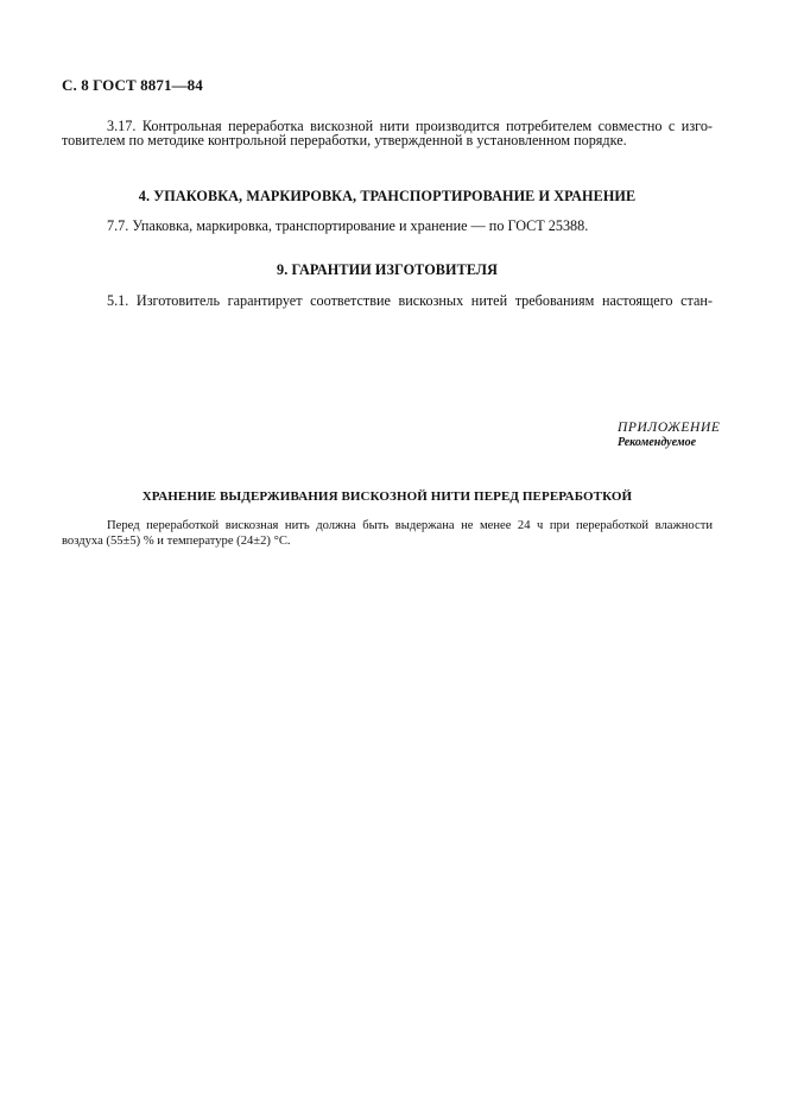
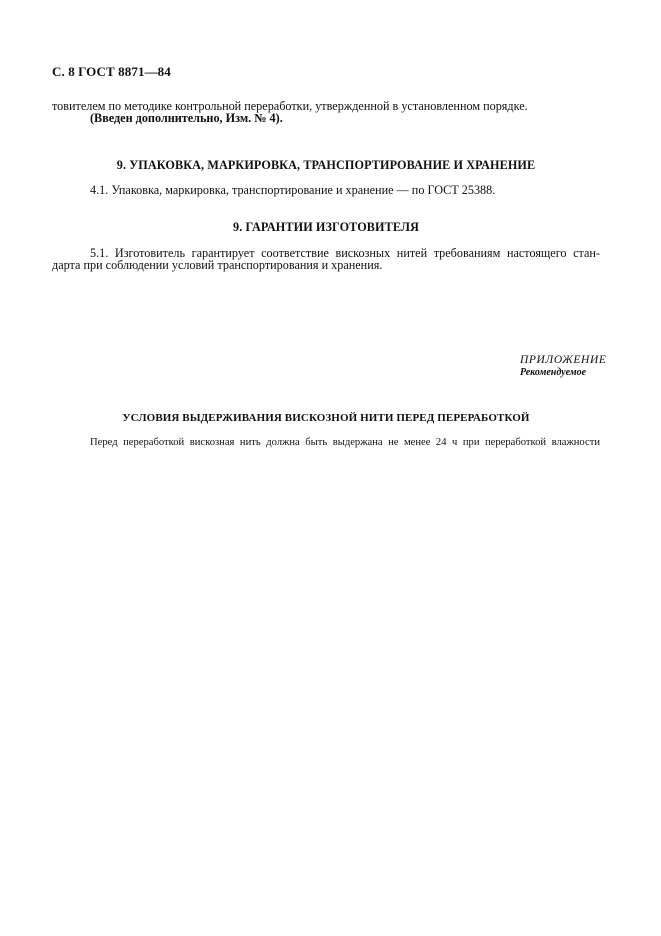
  С. 8 ГОСТ 8871—84
- 3.17. Контрольная переработка вискозной нити производится потребителем совместно с изго-
  товителем по методике контрольной переработки, утвержденной в установленном порядке.
+ (Введен дополнительно, Изм. № 4).
- 4. УПАКОВКА, МАРКИРОВКА, ТРАНСПОРТИРОВАНИЕ И ХРАНЕНИЕ
+ 9. УПАКОВКА, МАРКИРОВКА, ТРАНСПОРТИРОВАНИЕ И ХРАНЕНИЕ
- 7.7. Упаковка, маркировка, транспортирование и хранение — по ГОСТ 25388.
+ 4.1. Упаковка, маркировка, транспортирование и хранение — по ГОСТ 25388.
  9. ГАРАНТИИ ИЗГОТОВИТЕЛЯ
  5.1. Изготовитель гарантирует соответствие вискозных нитей требованиям настоящего стан-
+ дарта при соблюдении условий транспортирования и хранения.
  ПРИЛОЖЕНИЕ
  Рекомендуемое
- ХРАНЕНИЕ ВЫДЕРЖИВАНИЯ ВИСКОЗНОЙ НИТИ ПЕРЕД ПЕРЕРАБОТКОЙ
+ УСЛОВИЯ ВЫДЕРЖИВАНИЯ ВИСКОЗНОЙ НИТИ ПЕРЕД ПЕРЕРАБОТКОЙ
  Перед переработкой вискозная нить должна быть выдержана не менее 24 ч при переработкой влажности
- воздуха (55±5) % и температуре (24±2) °С.
